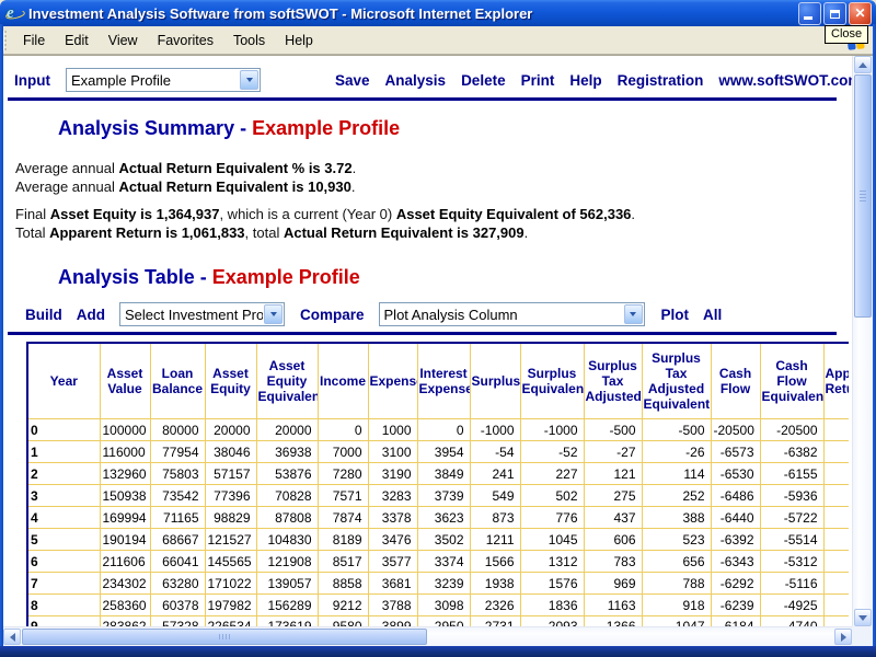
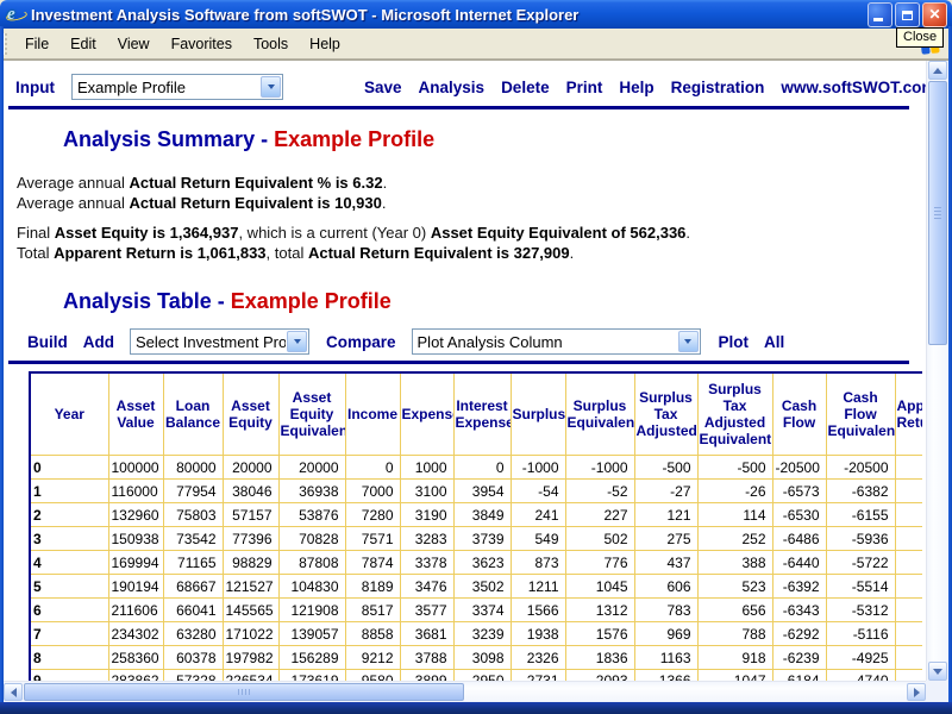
  e
  Investment Analysis Software from softSWOT - Microsoft Internet Explorer
  ✕
  File
  Edit
  View
  Favorites
  Tools
  Help
  Close
  Input
  Example Profile
  Save
  Analysis
  Delete
  Print
  Help
  Registration
  www.softSWOT.co
  Analysis Summary - Example Profile
- Average annual Actual Return Equivalent % is 3.72.
+ Average annual Actual Return Equivalent % is 6.32.
  Average annual Actual Return Equivalent is 10,930.
  Final Asset Equity is 1,364,937, which is a current (Year 0) Asset Equity Equivalent of 562,336.
  Total Apparent Return is 1,061,833, total Actual Return Equivalent is 327,909.
  Analysis Table - Example Profile
  Build
  Add
  Select Investment Pro
  Compare
  Plot Analysis Column
  Plot
  All
  Year	Asset Value	Loan Balance	Asset Equity	Asset Equity Equivalen	Income	Expens	Interest Expens	Surplus	Surplus Equivalen	Surplus Tax Adjusted	Surplus Tax Adjusted Equivalent	Cash Flow	Cash Flow Equivalen	App Ret
  0	100000	80000	20000	20000	0	1000	0	-1000	-1000	-500	-500	-20500	-20500
  1	116000	77954	38046	36938	7000	3100	3954	-54	-52	-27	-26	-6573	-6382
  2	132960	75803	57157	53876	7280	3190	3849	241	227	121	114	-6530	-6155
  3	150938	73542	77396	70828	7571	3283	3739	549	502	275	252	-6486	-5936
  4	169994	71165	98829	87808	7874	3378	3623	873	776	437	388	-6440	-5722
  5	190194	68667	121527	104830	8189	3476	3502	1211	1045	606	523	-6392	-5514
  6	211606	66041	145565	121908	8517	3577	3374	1566	1312	783	656	-6343	-5312
  7	234302	63280	171022	139057	8858	3681	3239	1938	1576	969	788	-6292	-5116
  8	258360	60378	197982	156289	9212	3788	3098	2326	1836	1163	918	-6239	-4925
